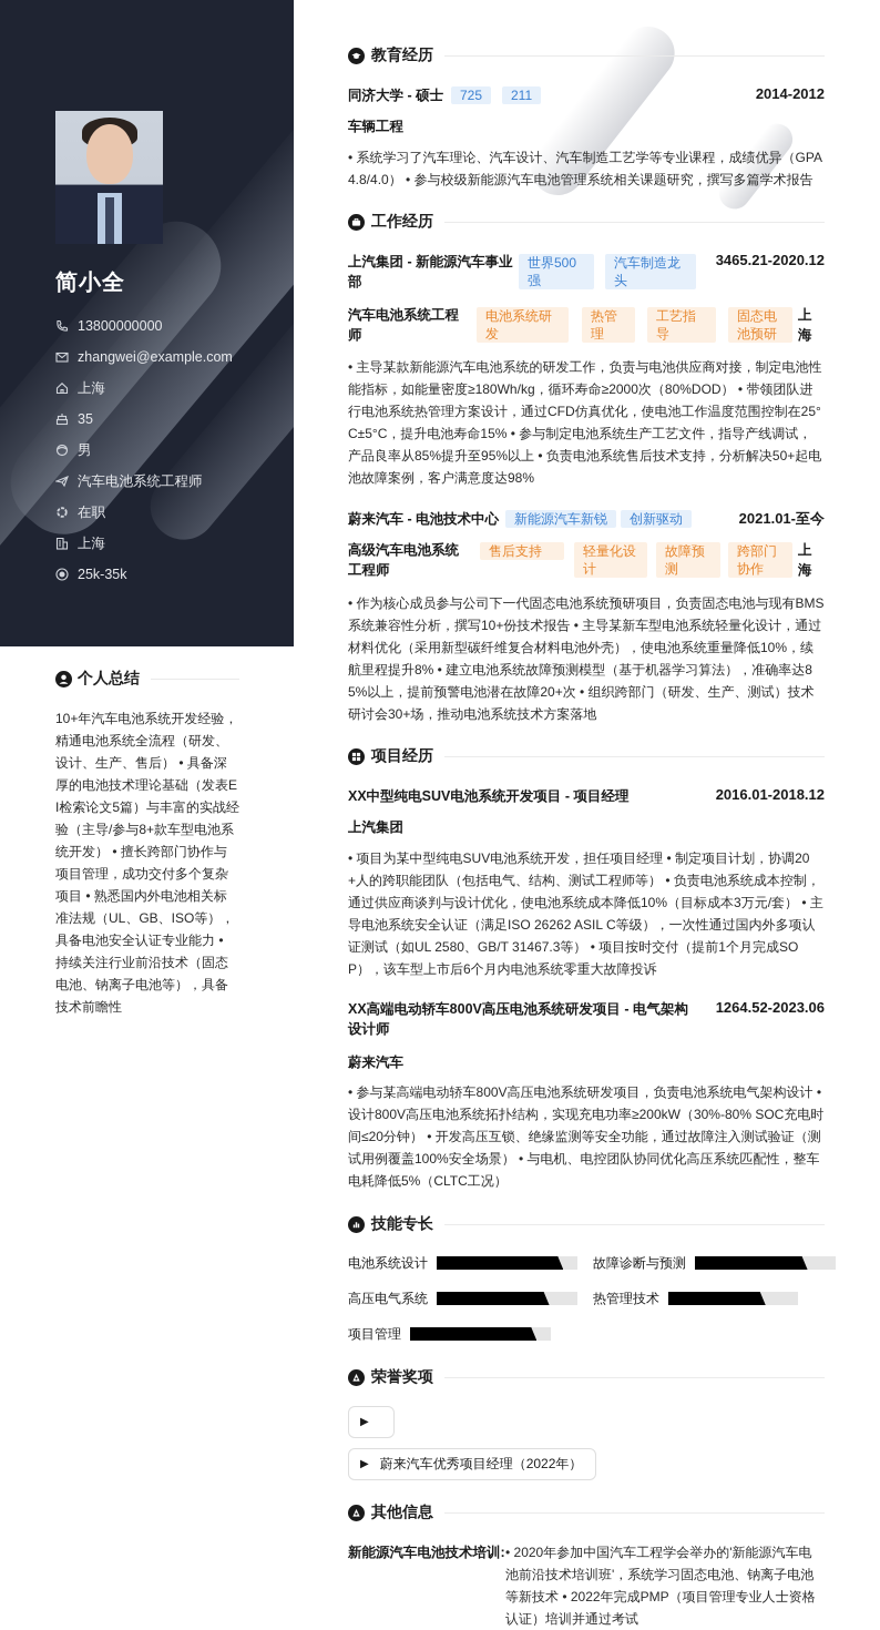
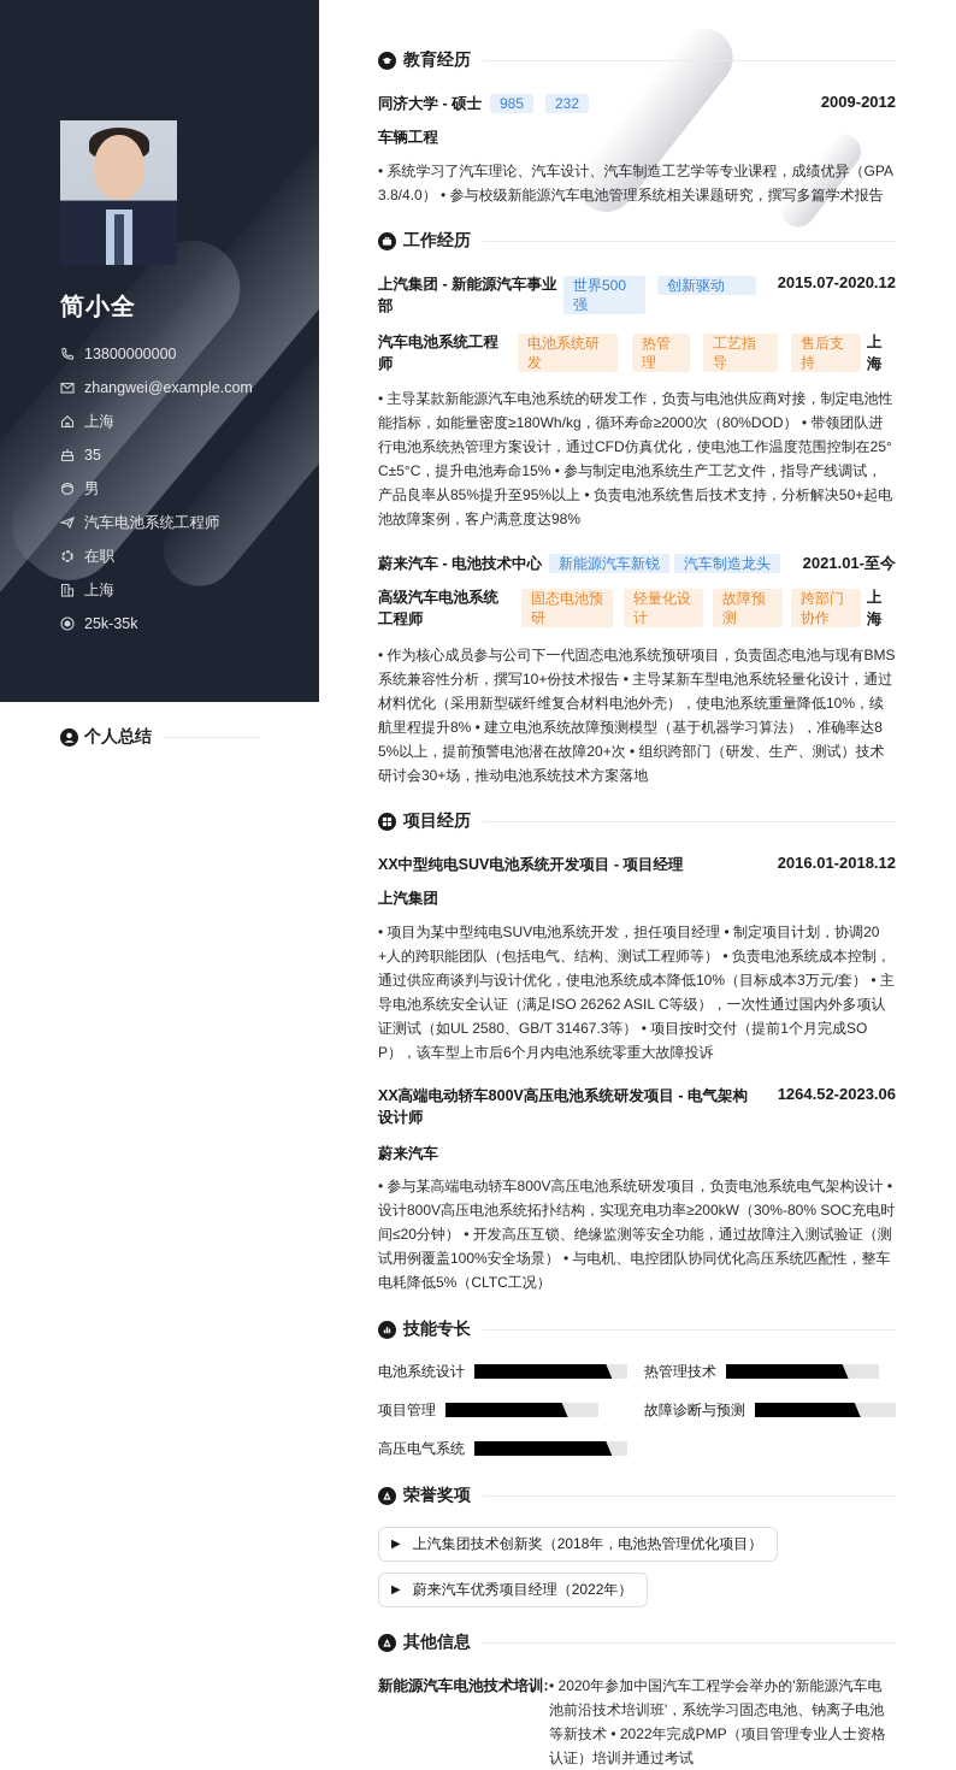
  简小全
  13800000000
  zhangwei@example.com
  上海
  35
  男
  汽车电池系统工程师
  在职
  上海
  25k-35k
  个人总结
- 10+年汽车电池系统开发经验，精通电池系统全流程（研发、设计、生产、售后） • 具备深厚的电池技术理论基础（发表EI检索论文5篇）与丰富的实战经验（主导/参与8+款车型电池系统开发） • 擅长跨部门协作与项目管理，成功交付多个复杂项目 • 熟悉国内外电池相关标准法规（UL、GB、ISO等），具备电池安全认证专业能力 • 持续关注行业前沿技术（固态电池、钠离子电池等），具备技术前瞻性
  教育经历
  同济大学 - 硕士
- 725
+ 985
- 211
+ 232
- 2014-2012
+ 2009-2012
  车辆工程
- • 系统学习了汽车理论、汽车设计、汽车制造工艺学等专业课程，成绩优异（GPA 4.8/4.0） • 参与校级新能源汽车电池管理系统相关课题研究，撰写多篇学术报告
+ • 系统学习了汽车理论、汽车设计、汽车制造工艺学等专业课程，成绩优异（GPA 3.8/4.0） • 参与校级新能源汽车电池管理系统相关课题研究，撰写多篇学术报告
  工作经历
  上汽集团 - 新能源汽车事业部
  世界500强
- 汽车制造龙头
+ 创新驱动
- 3465.21-2020.12
+ 2015.07-2020.12
  汽车电池系统工程师
  电池系统研发
  热管理
  工艺指导
- 固态电池预研
+ 售后支持
  上海
  • 主导某款新能源汽车电池系统的研发工作，负责与电池供应商对接，制定电池性能指标，如能量密度≥180Wh/kg，循环寿命≥2000次（80%DOD） • 带领团队进行电池系统热管理方案设计，通过CFD仿真优化，使电池工作温度范围控制在25°C±5°C，提升电池寿命15% • 参与制定电池系统生产工艺文件，指导产线调试，产品良率从85%提升至95%以上 • 负责电池系统售后技术支持，分析解决50+起电池故障案例，客户满意度达98%
  蔚来汽车 - 电池技术中心
  新能源汽车新锐
- 创新驱动
+ 汽车制造龙头
  2021.01-至今
  高级汽车电池系统工程师
- 售后支持
+ 固态电池预研
  轻量化设计
  故障预测
  跨部门协作
  上海
  • 作为核心成员参与公司下一代固态电池系统预研项目，负责固态电池与现有BMS系统兼容性分析，撰写10+份技术报告 • 主导某新车型电池系统轻量化设计，通过材料优化（采用新型碳纤维复合材料电池外壳），使电池系统重量降低10%，续航里程提升8% • 建立电池系统故障预测模型（基于机器学习算法），准确率达85%以上，提前预警电池潜在故障20+次 • 组织跨部门（研发、生产、测试）技术研讨会30+场，推动电池系统技术方案落地
  项目经历
  XX中型纯电SUV电池系统开发项目 - 项目经理
  2016.01-2018.12
  上汽集团
  • 项目为某中型纯电SUV电池系统开发，担任项目经理 • 制定项目计划，协调20+人的跨职能团队（包括电气、结构、测试工程师等） • 负责电池系统成本控制，通过供应商谈判与设计优化，使电池系统成本降低10%（目标成本3万元/套） • 主导电池系统安全认证（满足ISO 26262 ASIL C等级），一次性通过国内外多项认证测试（如UL 2580、GB/T 31467.3等） • 项目按时交付（提前1个月完成SOP），该车型上市后6个月内电池系统零重大故障投诉
  XX高端电动轿车800V高压电池系统研发项目 - 电气架构设计师
  1264.52-2023.06
  蔚来汽车
  • 参与某高端电动轿车800V高压电池系统研发项目，负责电池系统电气架构设计 • 设计800V高压电池系统拓扑结构，实现充电功率≥200kW（30%-80% SOC充电时间≤20分钟） • 开发高压互锁、绝缘监测等安全功能，通过故障注入测试验证（测试用例覆盖100%安全场景） • 与电机、电控团队协同优化高压系统匹配性，整车电耗降低5%（CLTC工况）
  技能专长
  电池系统设计
- 故障诊断与预测
+ 热管理技术
- 高压电气系统
+ 项目管理
- 热管理技术
+ 故障诊断与预测
- 项目管理
+ 高压电气系统
  荣誉奖项
  ▶
+ 上汽集团技术创新奖（2018年，电池热管理优化项目）
  ▶
  蔚来汽车优秀项目经理（2022年）
  其他信息
  新能源汽车电池技术培训:
  • 2020年参加中国汽车工程学会举办的'新能源汽车电池前沿技术培训班'，系统学习固态电池、钠离子电池等新技术 • 2022年完成PMP（项目管理专业人士资格认证）培训并通过考试
